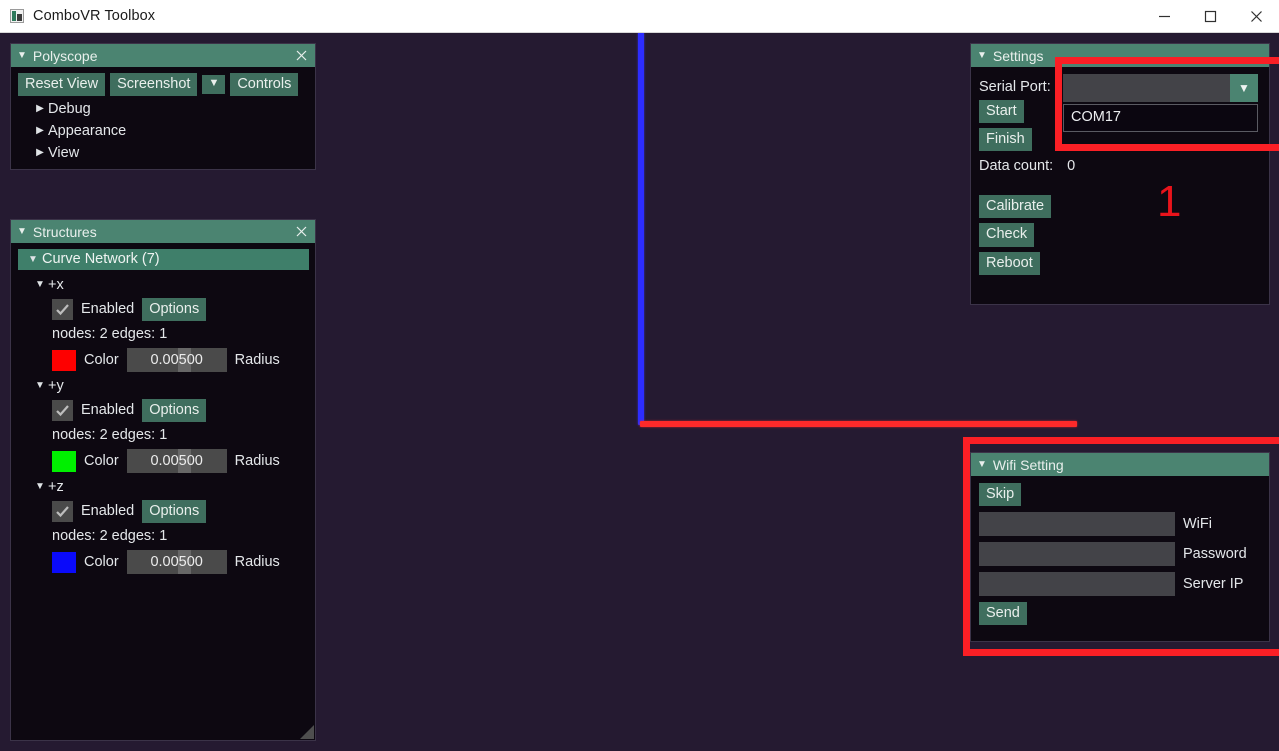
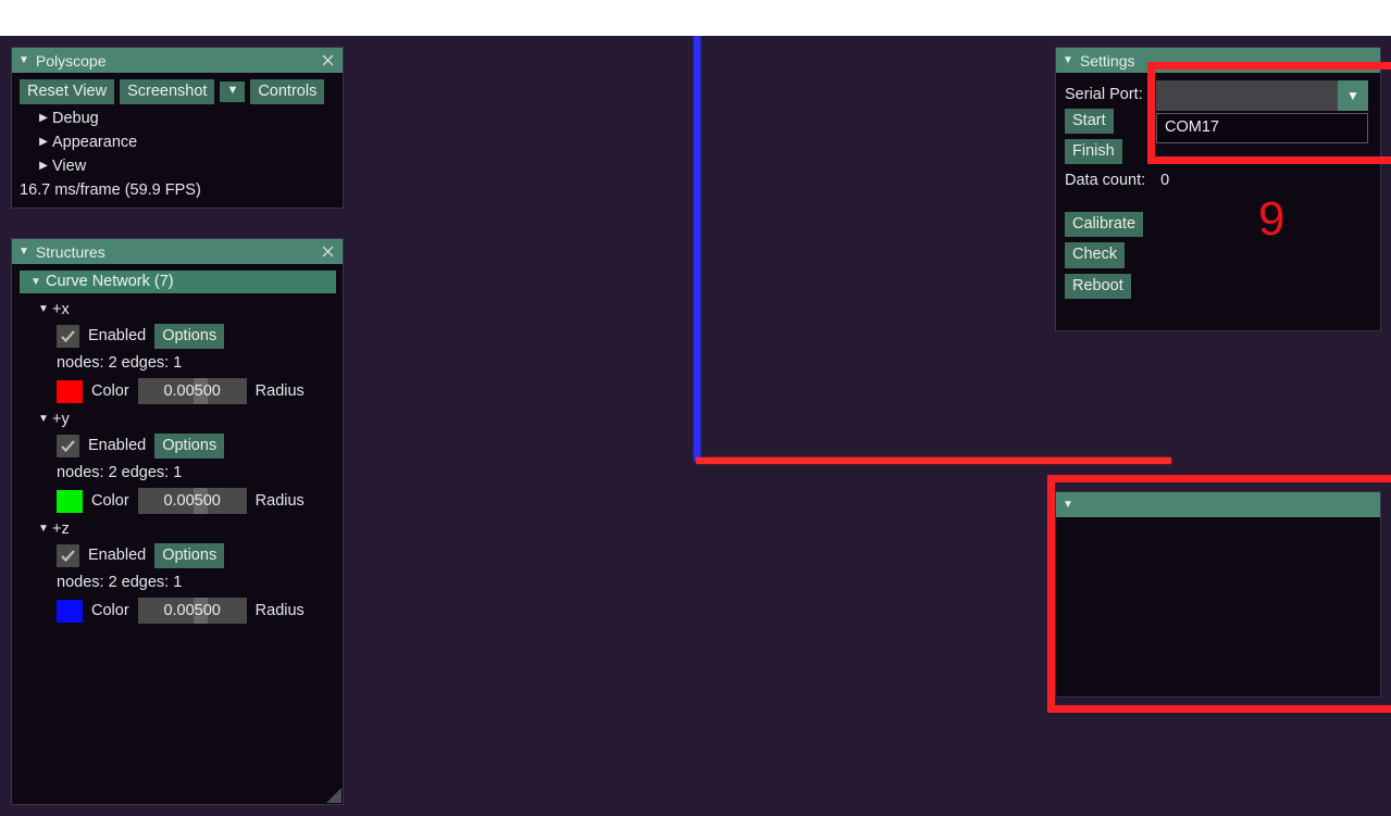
- ComboVR Toolbox
  ▼
  Polyscope
  Reset View
  Screenshot
  ▼
  Controls
  ▶
  Debug
  ▶
  Appearance
  ▶
  View
+ 16.7 ms/frame (59.9 FPS)
  ▼
  Structures
  ▼
  Curve Network (7)
  ▼
  +x
  Enabled
  Options
  nodes: 2 edges: 1
  Color
  0.00500
  Radius
  ▼
  +y
  Enabled
  Options
  nodes: 2 edges: 1
  Color
  0.00500
  Radius
  ▼
  +z
  Enabled
  Options
  nodes: 2 edges: 1
  Color
  0.00500
  Radius
  ▼
  Settings
  Serial Port:
  Start
  Finish
  Data count:
  0
  Calibrate
  Check
  Reboot
  ▼
  COM17
  ▼
- Wifi Setting
- Skip
- WiFi
- Password
- Server IP
- Send
- 1
+ 9
